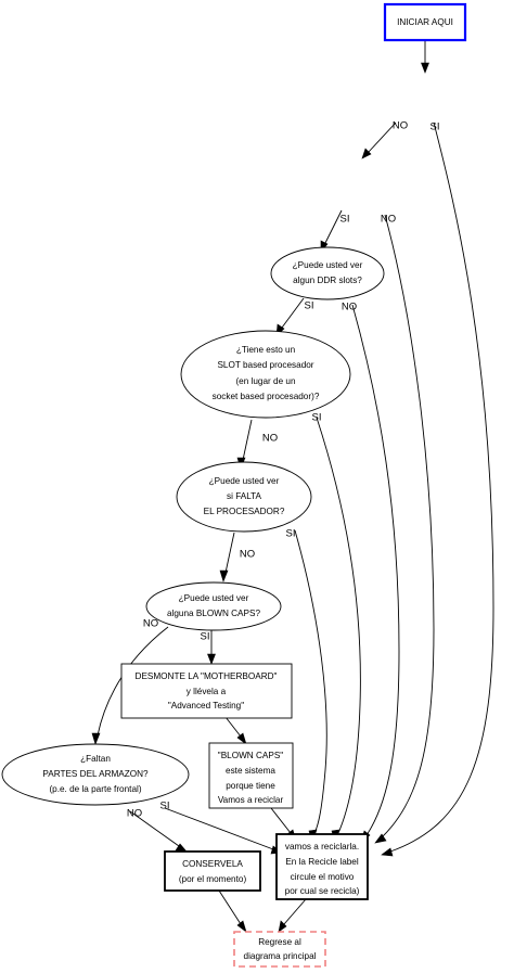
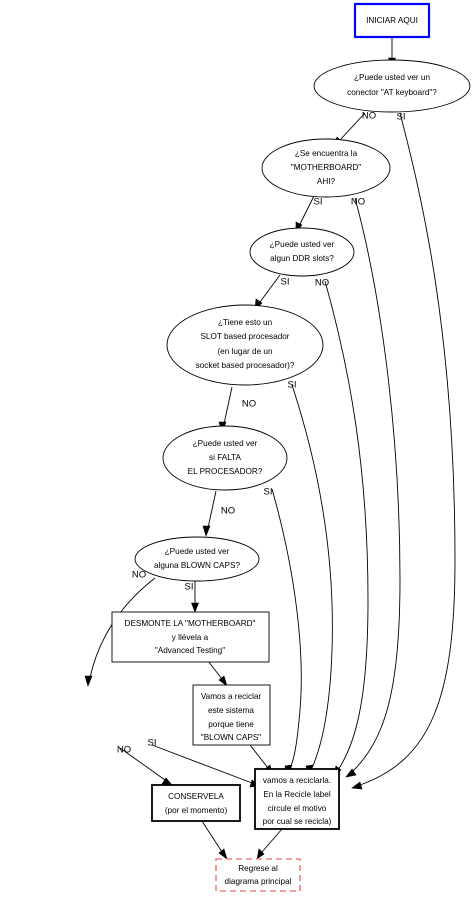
  INICIAR AQUI
+ ¿Puede usted ver un
+ conector "AT keyboard"?
  NO
  SI
+ ¿Se encuentra la
+ "MOTHERBOARD"
+ AHI?
  SI
  NO
  ¿Puede usted ver
  algun DDR slots?
  SI
  NO
  ¿Tiene esto un
  SLOT based procesador
  (en lugar de un
  socket based procesador)?
  NO
  SI
  ¿Puede usted ver
  si FALTA
  EL PROCESADOR?
  NO
  SI
  ¿Puede usted ver
  alguna BLOWN CAPS?
  NO
  SI
  DESMONTE LA "MOTHERBOARD"
  y llévela a
  "Advanced Testing"
- ¿Faltan
- PARTES DEL ARMAZON?
- (p.e. de la parte frontal)
  NO
  SI
- "BLOWN CAPS"
+ Vamos a reciclar
  este sistema
  porque tiene
- Vamos a reciclar
+ "BLOWN CAPS"
  CONSERVELA
  (por el momento)
  vamos a reciclarla.
  En la Recicle label
  circule el motivo
  por cual se recicla)
  Regrese al
  diagrama principal
